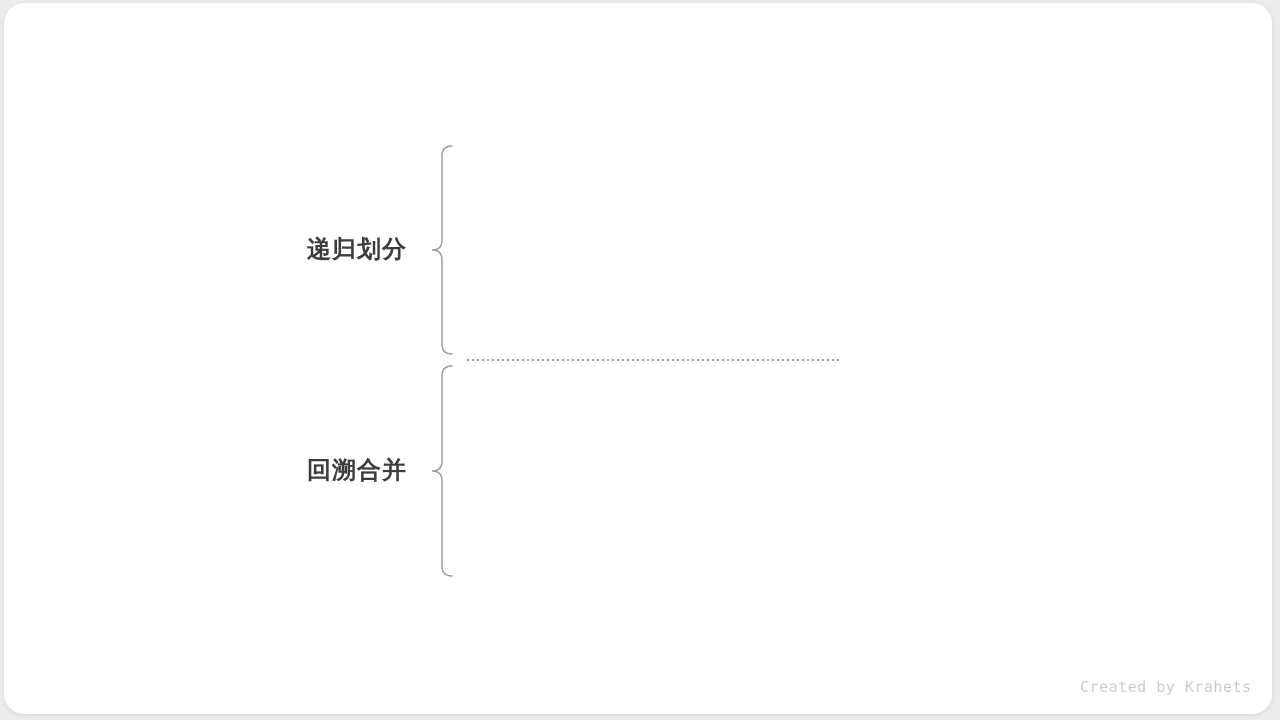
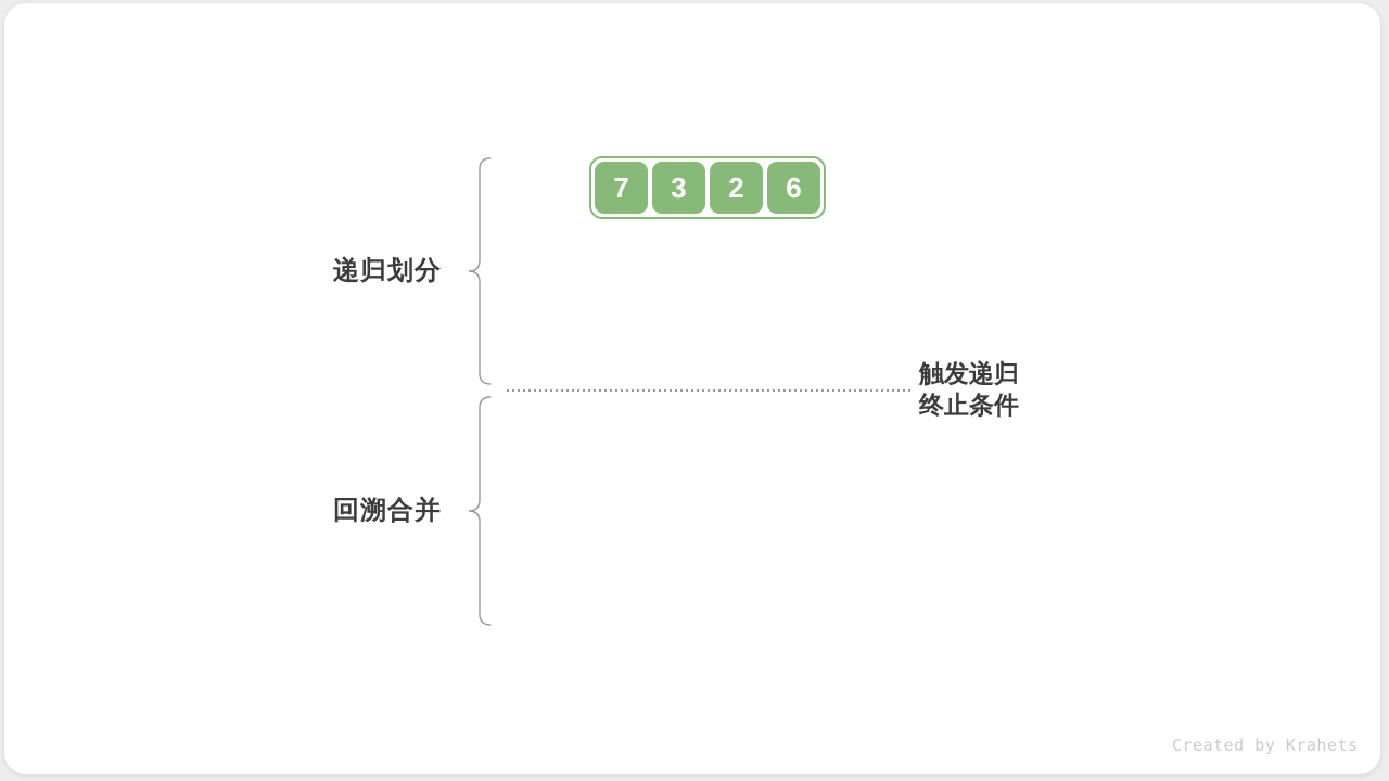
  递归划分
  回溯合并
+ 7
+ 3
+ 2
+ 6
+ 触发递归
+ 终止条件
  Created by Krahets
